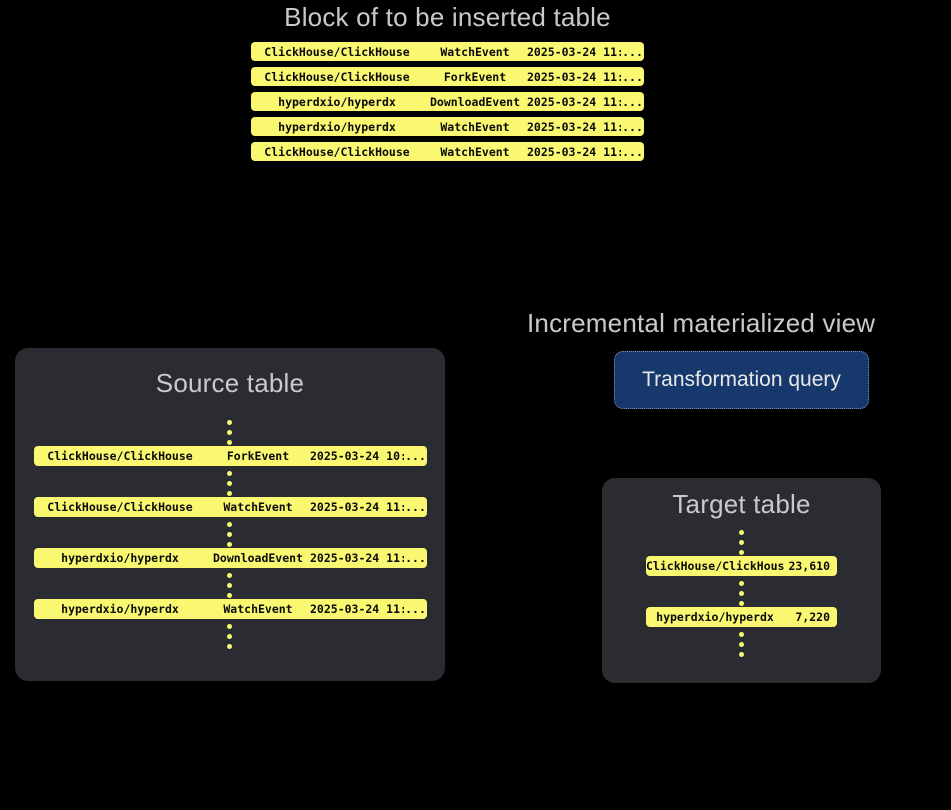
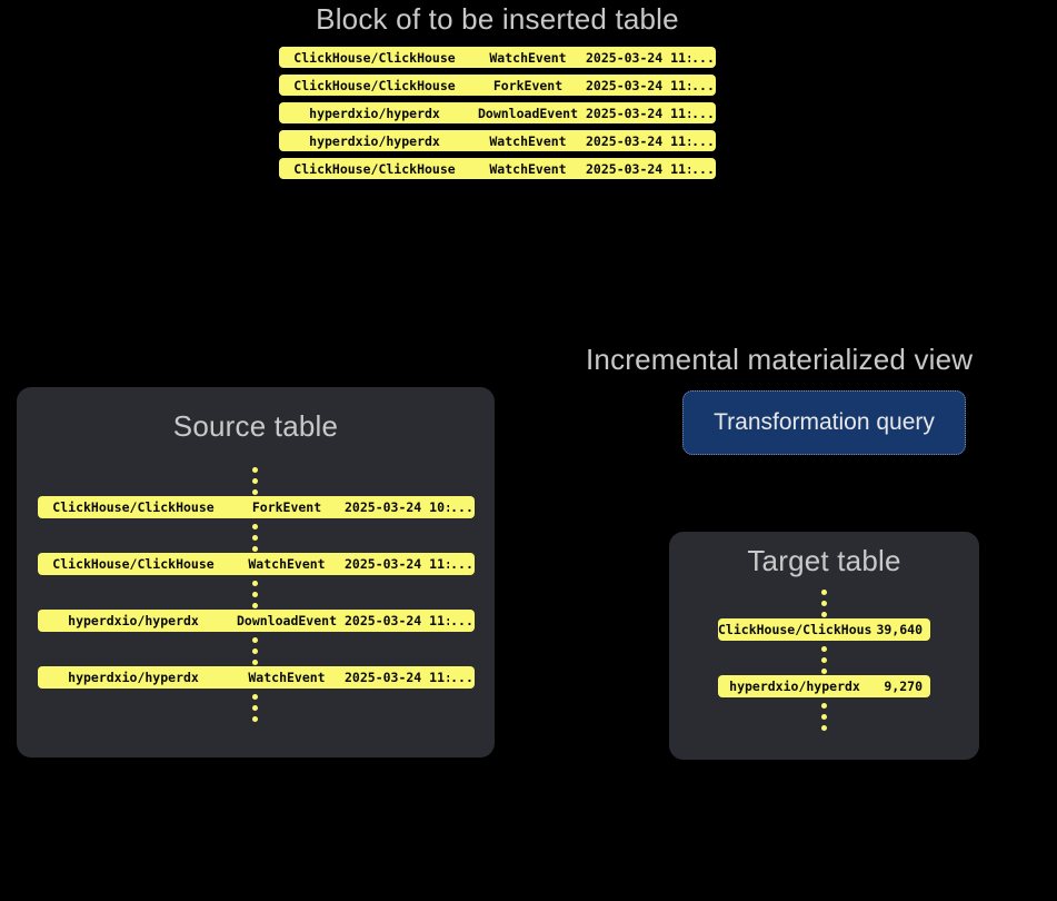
  Block of to be inserted table
  ClickHouse/ClickHouse
  WatchEvent
  2025-03-24 11:
  ...
  ClickHouse/ClickHouse
  ForkEvent
  2025-03-24 11:
  ...
  hyperdxio/hyperdx
  DownloadEvent
  2025-03-24 11:
  ...
  hyperdxio/hyperdx
  WatchEvent
  2025-03-24 11:
  ...
  ClickHouse/ClickHouse
  WatchEvent
  2025-03-24 11:
  ...
  Source table
  ClickHouse/ClickHouse
  ForkEvent
  2025-03-24 10:
  ...
  ClickHouse/ClickHouse
  WatchEvent
  2025-03-24 11:
  ...
  hyperdxio/hyperdx
  DownloadEvent
  2025-03-24 11:
  ...
  hyperdxio/hyperdx
  WatchEvent
  2025-03-24 11:
  ...
  Incremental materialized view
  Transformation query
  Target table
  ClickHouse/ClickHous
- 23,610
+ 39,640
  hyperdxio/hyperdx
- 7,220
+ 9,270
